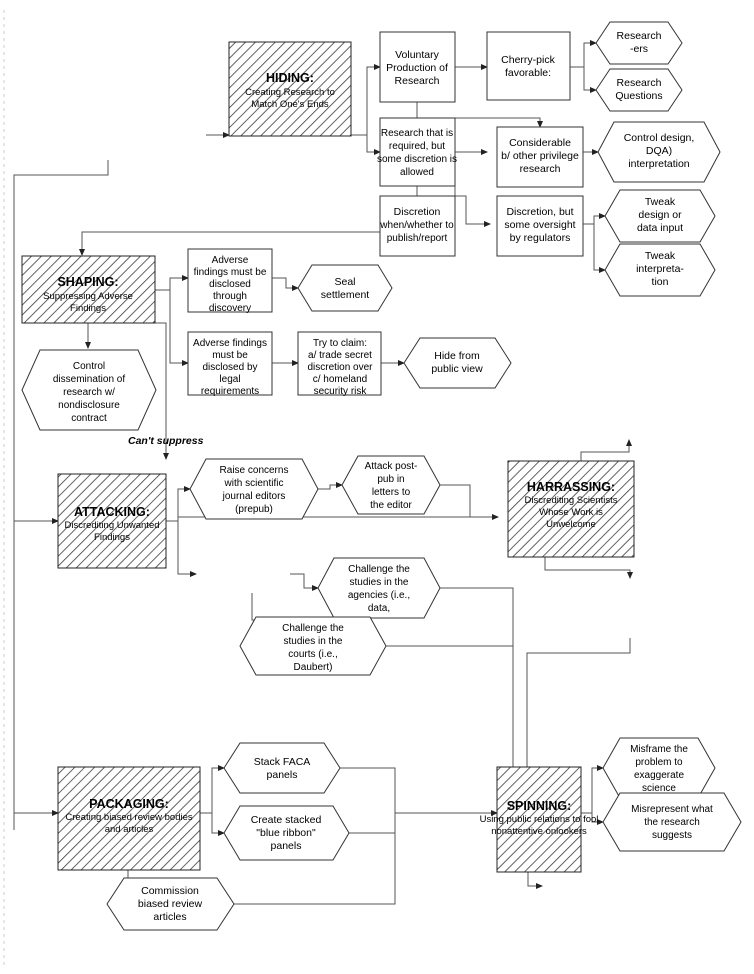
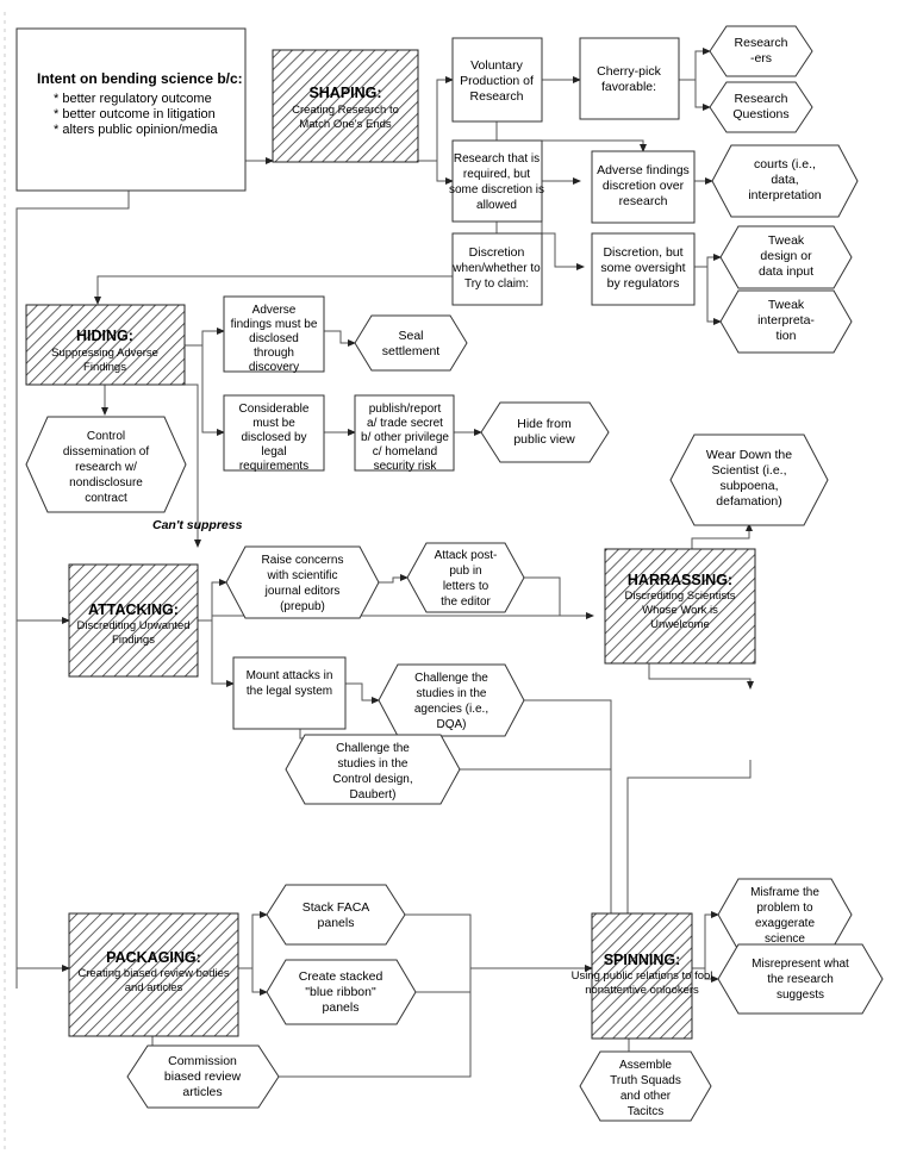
+ Intent on bending science b/c:
+ * better regulatory outcome
+ * better outcome in litigation
+ * alters public opinion/media
- HIDING:
+ SHAPING:
  Creating Research to
  Match One's Ends
- SHAPING:
+ HIDING:
  Suppressing Adverse
  Findings
  ATTACKING:
  Discrediting Unwanted
  Findings
  HARRASSING:
  Discrediting Scientists
  Whose Work is
  Unwelcome
  PACKAGING:
  Creating biased review bodies
  and articles
  SPINNING:
  Using public relations to fool
  nonattentive onlookers
  Voluntary
  Production of
  Research
  Cherry-pick
  favorable:
  Research that is
  required, but
  some discretion is
  allowed
- Considerable
+ Adverse findings
- b/ other privilege
+ discretion over
  research
  Discretion
  when/whether to
- publish/report
+ Try to claim:
  Discretion, but
  some oversight
  by regulators
  Adverse
  findings must be
  disclosed
  through
  discovery
- Adverse findings
+ Considerable
  must be
  disclosed by
  legal
  requirements
- Try to claim:
+ publish/report
  a/ trade secret
- discretion over
+ b/ other privilege
  c/ homeland
  security risk
+ Mount attacks in
+ the legal system
  Research
  -ers
  Research
  Questions
- Control design,
+ courts (i.e.,
- DQA)
+ data,
  interpretation
  Tweak
  design or
  data input
  Tweak
  interpreta-
  tion
  Seal
  settlement
  Control
  dissemination of
  research w/
  nondisclosure
  contract
  Hide from
  public view
+ Wear Down the
+ Scientist (i.e.,
+ subpoena,
+ defamation)
  Raise concerns
  with scientific
  journal editors
  (prepub)
  Attack post-
  pub in
  letters to
  the editor
  Challenge the
  studies in the
  agencies (i.e.,
- data,
+ DQA)
  Challenge the
  studies in the
- courts (i.e.,
+ Control design,
  Daubert)
  Stack FACA
  panels
  Create stacked
  "blue ribbon"
  panels
  Commission
  biased review
  articles
  Misframe the
  problem to
  exaggerate
  science
  Misrepresent what
  the research
  suggests
+ Assemble
+ Truth Squads
+ and other
+ Tacitcs
  Can't suppress
